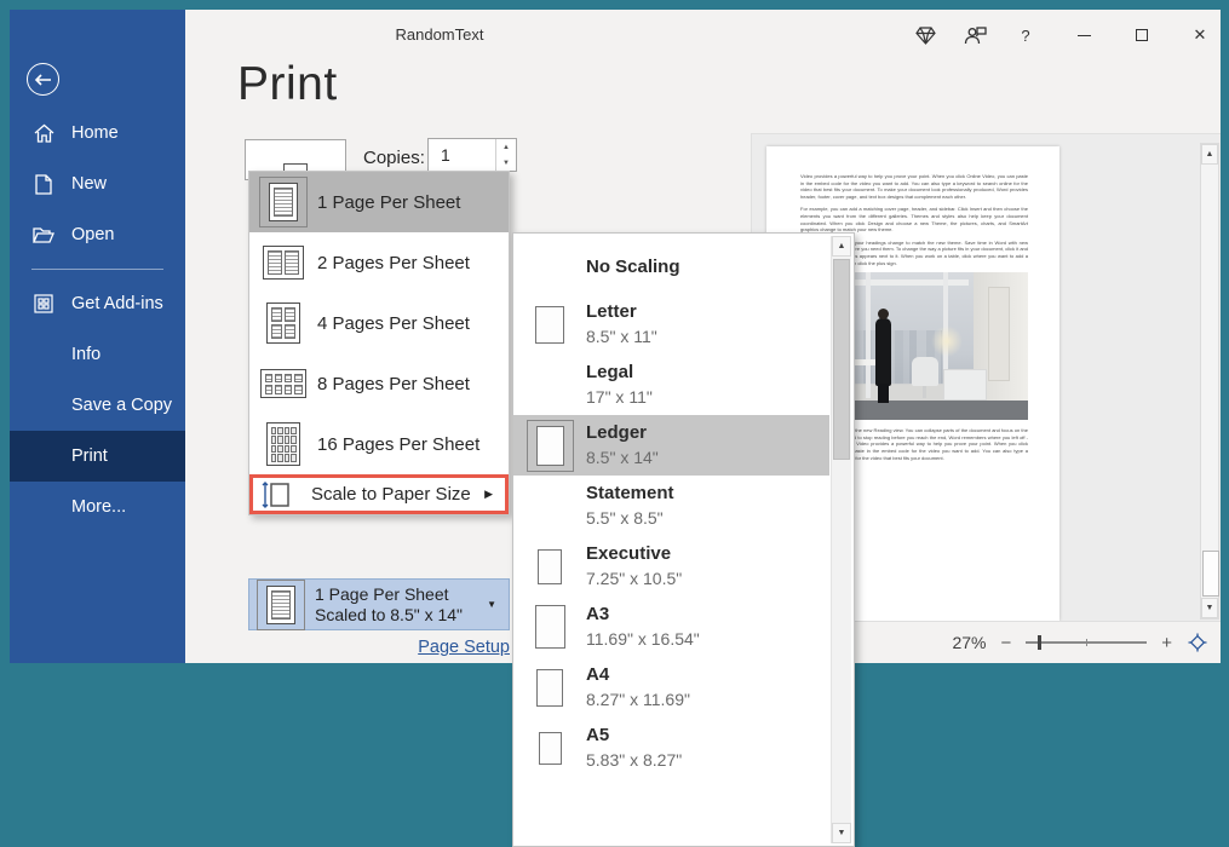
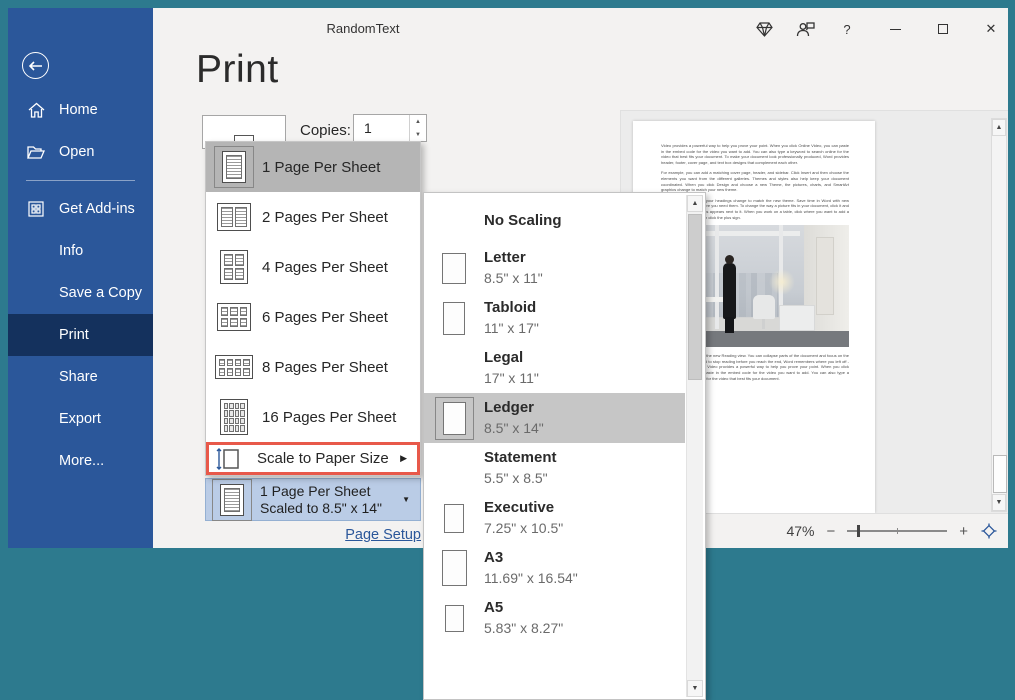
  RandomText
  ?
  ✕
  Home
- New
  Open
  Get Add-ins
  Info
  Save a Copy
  Print
+ Share
+ Export
  More...
  Print
  Copies:
  1
  1 Page Per Sheet
  2 Pages Per Sheet
  4 Pages Per Sheet
+ 6 Pages Per Sheet
  8 Pages Per Sheet
  16 Pages Per Sheet
  Scale to Paper Size
  ▶
  1 Page Per Sheet
  Scaled to 8.5" x 14"
  ▼
  Page Setup
- 27%
+ 47%
  −
  +
  No Scaling
  Letter
  8.5" x 11"
+ Tabloid
+ 11" x 17"
  Legal
  17" x 11"
  Ledger
  8.5" x 14"
  Statement
  5.5" x 8.5"
  Executive
  7.25" x 10.5"
  A3
  11.69" x 16.54"
- A4
- 8.27" x 11.69"
  A5
  5.83" x 8.27"
